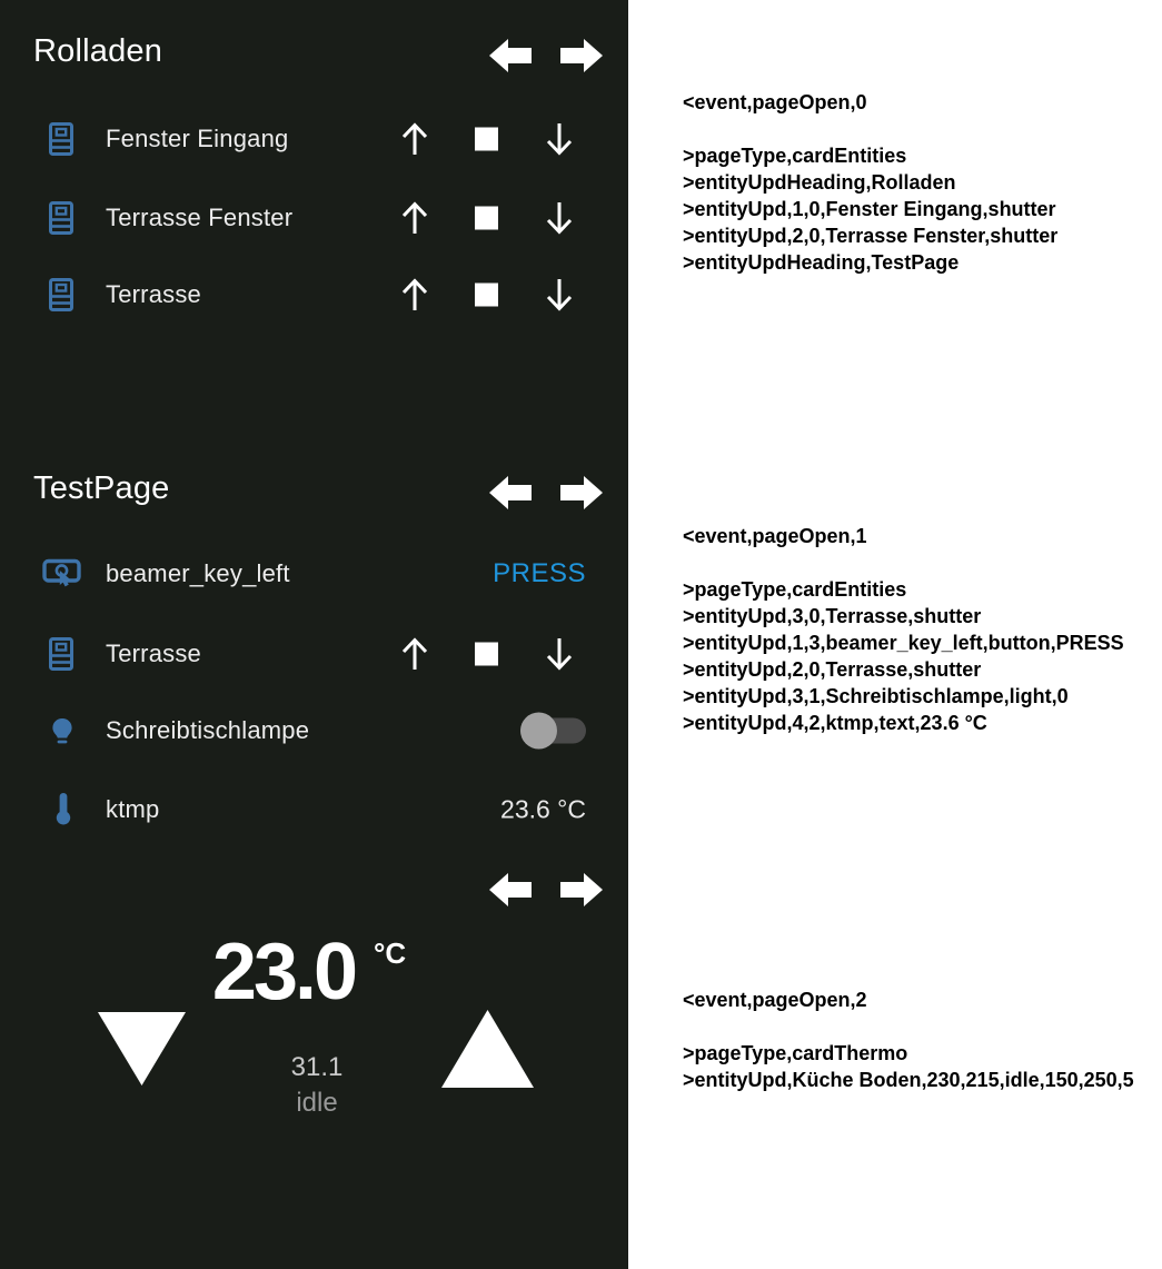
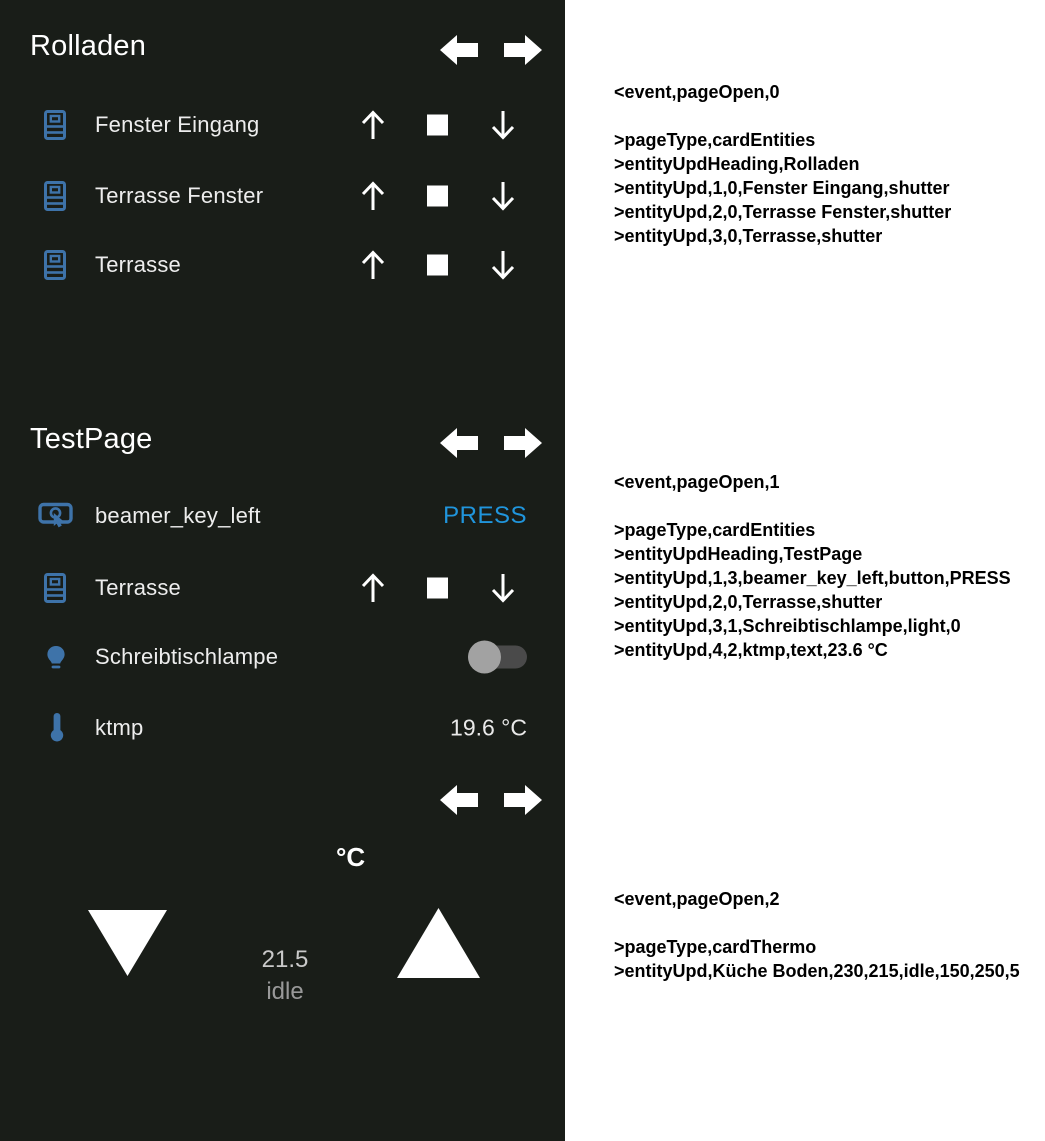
  Rolladen
  Fenster Eingang
  Terrasse Fenster
  Terrasse
  TestPage
  beamer_key_left
  PRESS
  Terrasse
  Schreibtischlampe
  ktmp
- 23.6 °C
+ 19.6 °C
- 23.0
  °C
- 31.1
+ 21.5
  idle
  <event,pageOpen,0
  >pageType,cardEntities
  >entityUpdHeading,Rolladen
  >entityUpd,1,0,Fenster Eingang,shutter
  >entityUpd,2,0,Terrasse Fenster,shutter
- >entityUpdHeading,TestPage
+ >entityUpd,3,0,Terrasse,shutter
  <event,pageOpen,1
  >pageType,cardEntities
- >entityUpd,3,0,Terrasse,shutter
+ >entityUpdHeading,TestPage
  >entityUpd,1,3,beamer_key_left,button,PRESS
  >entityUpd,2,0,Terrasse,shutter
  >entityUpd,3,1,Schreibtischlampe,light,0
  >entityUpd,4,2,ktmp,text,23.6 °C
  <event,pageOpen,2
  >pageType,cardThermo
  >entityUpd,Küche Boden,230,215,idle,150,250,5
